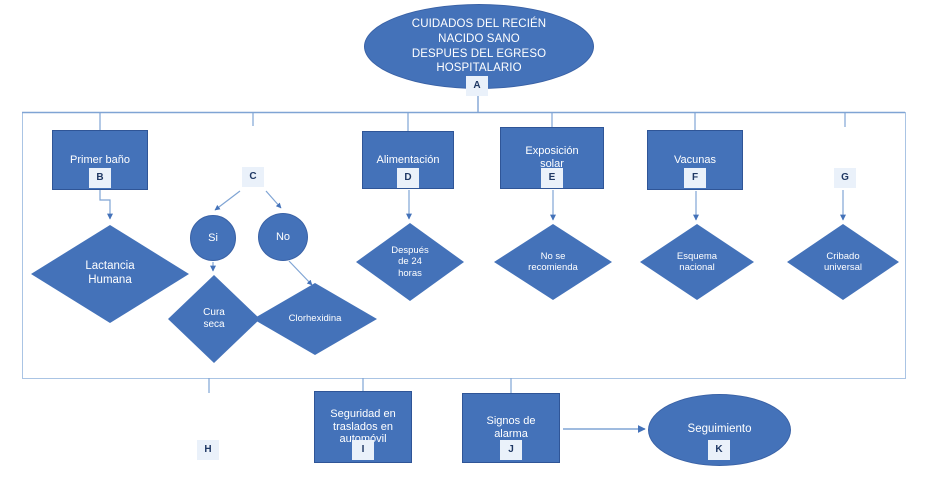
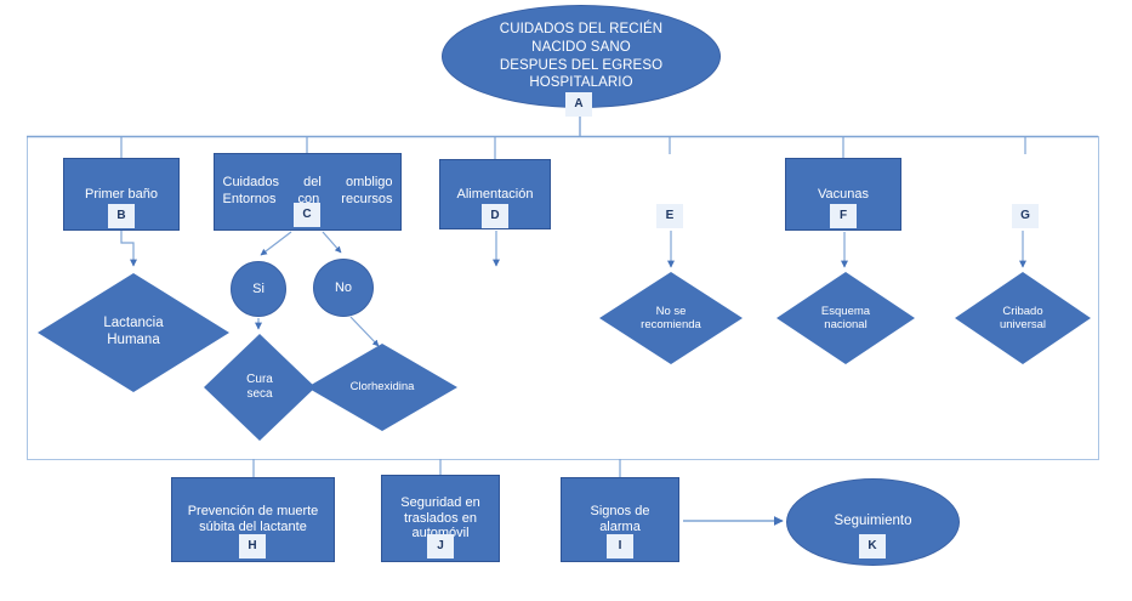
  CUIDADOS DEL RECIÉN
  NACIDO SANO
  DESPUES DEL EGRESO
  HOSPITALARIO
  A
  Primer baño
  B
+ Cuidados del ombligo Entornos con recursos
  C
  Alimentación
  D
- Exposición
- solar
  E
  Vacunas
  F
  G
  Lactancia
  Humana
  Cura
  seca
  Clorhexidina
- Después
- de 24
- horas
  No se
  recomienda
  Esquema
  nacional
  Cribado
  universal
  Si
  No
+ Prevención de muerte
+ súbita del lactante
  H
  Seguridad en
  traslados en
- I
+ J
  Signos de
  alarma
- J
+ I
  Seguimiento
  K
